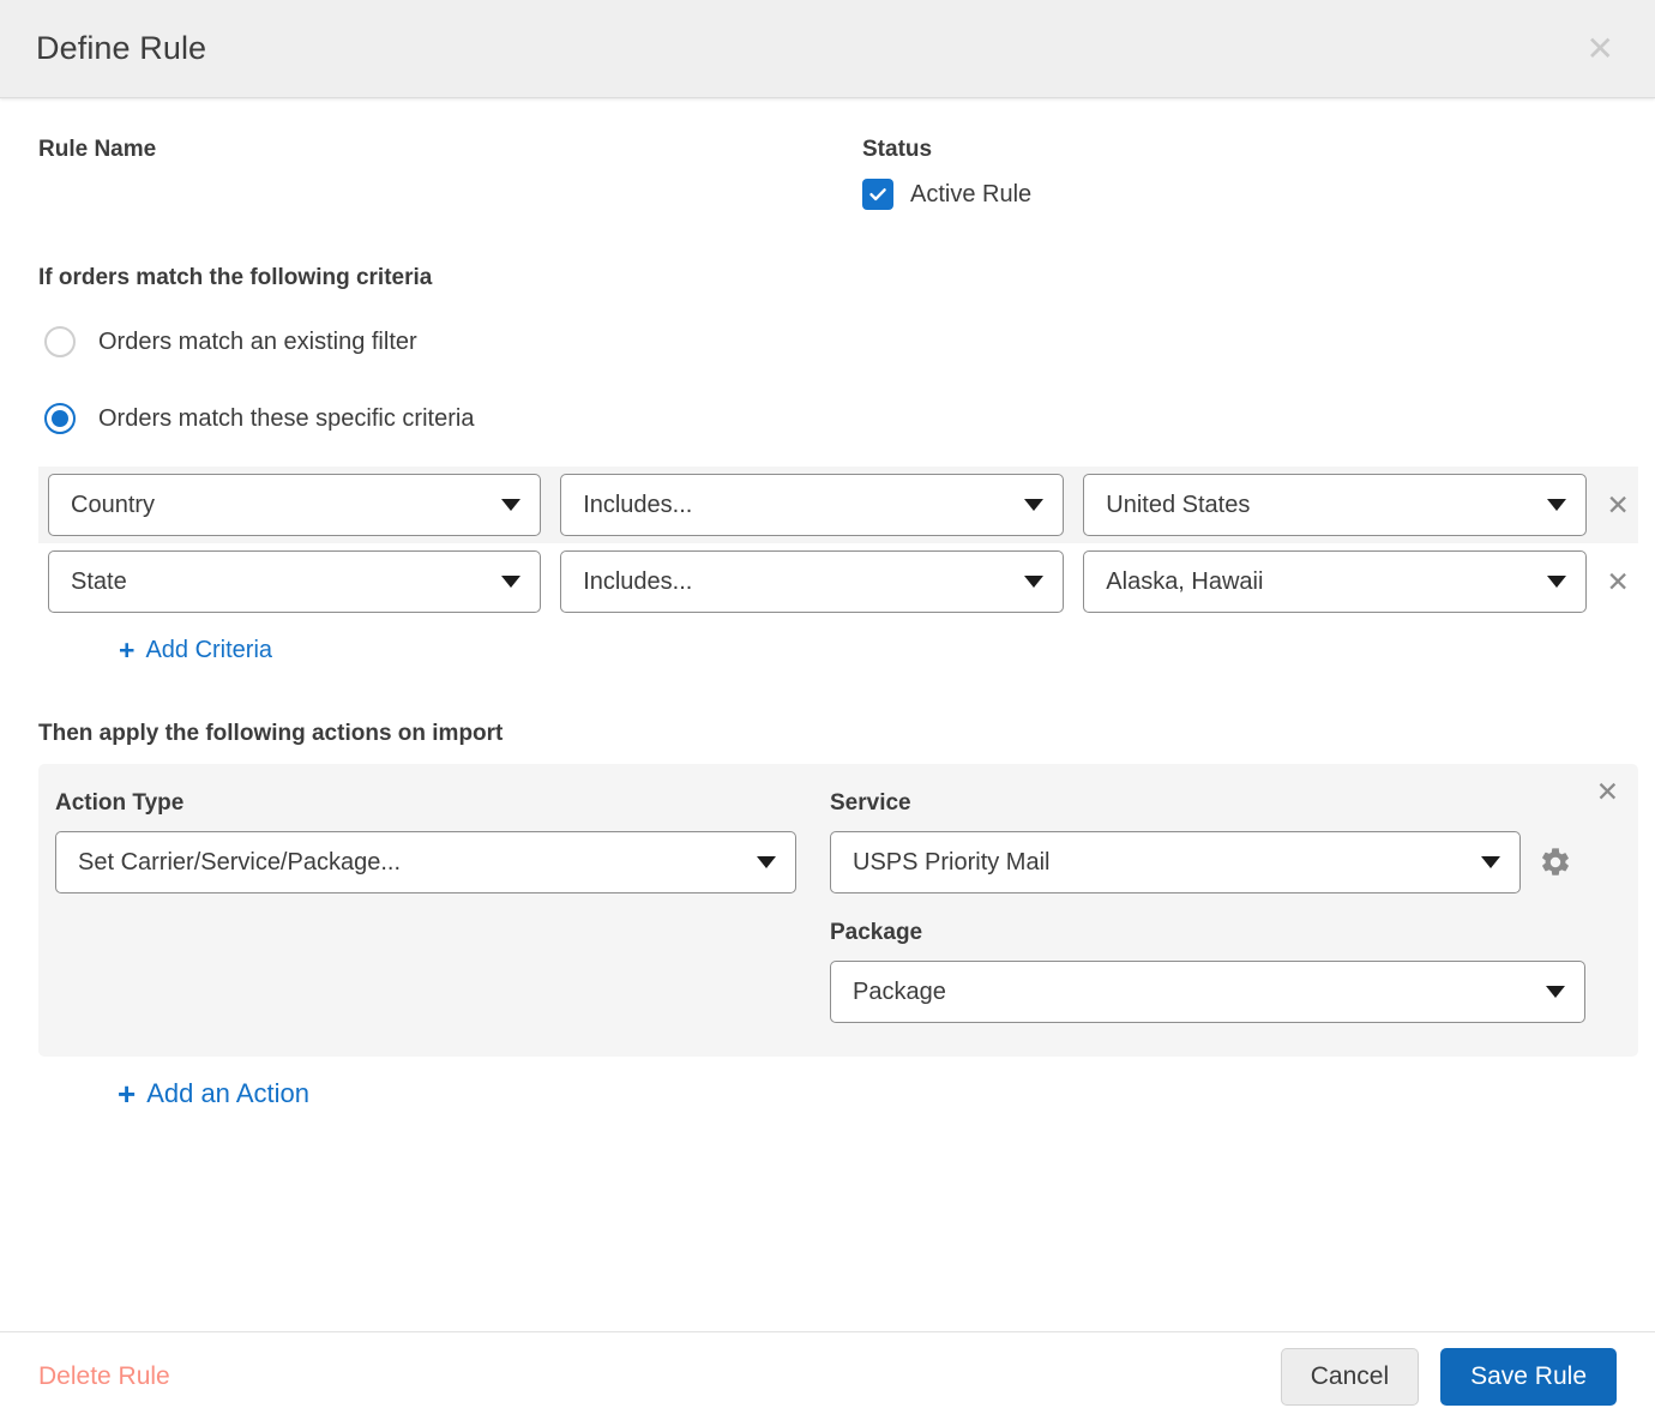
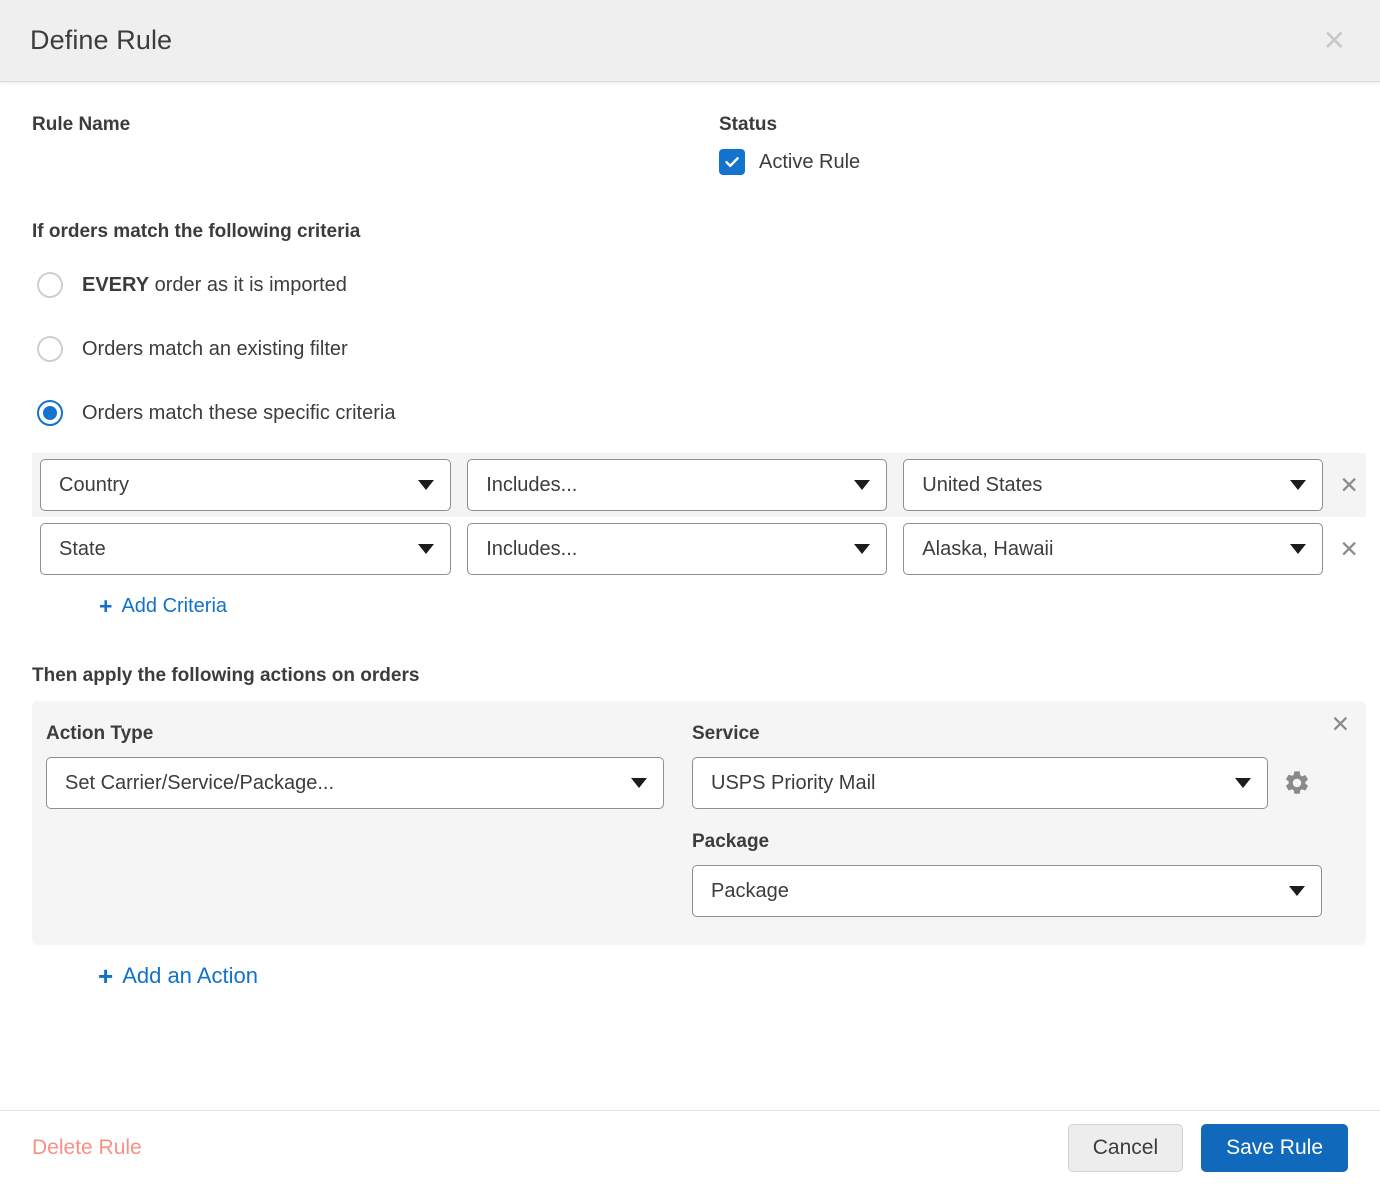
  Define Rule
  ✕
  Rule Name
  Status
  Active Rule
  If orders match the following criteria
+ EVERY order as it is imported
  Orders match an existing filter
  Orders match these specific criteria
  Country
  Includes...
  United States
  ✕
  State
  Includes...
  Alaska, Hawaii
  ✕
  +
  Add Criteria
- Then apply the following actions on import
+ Then apply the following actions on orders
  ✕
  Action Type
  Set Carrier/Service/Package...
  Service
  USPS Priority Mail
  Package
  Package
  +
  Add an Action
  Delete Rule
  Cancel
  Save Rule
